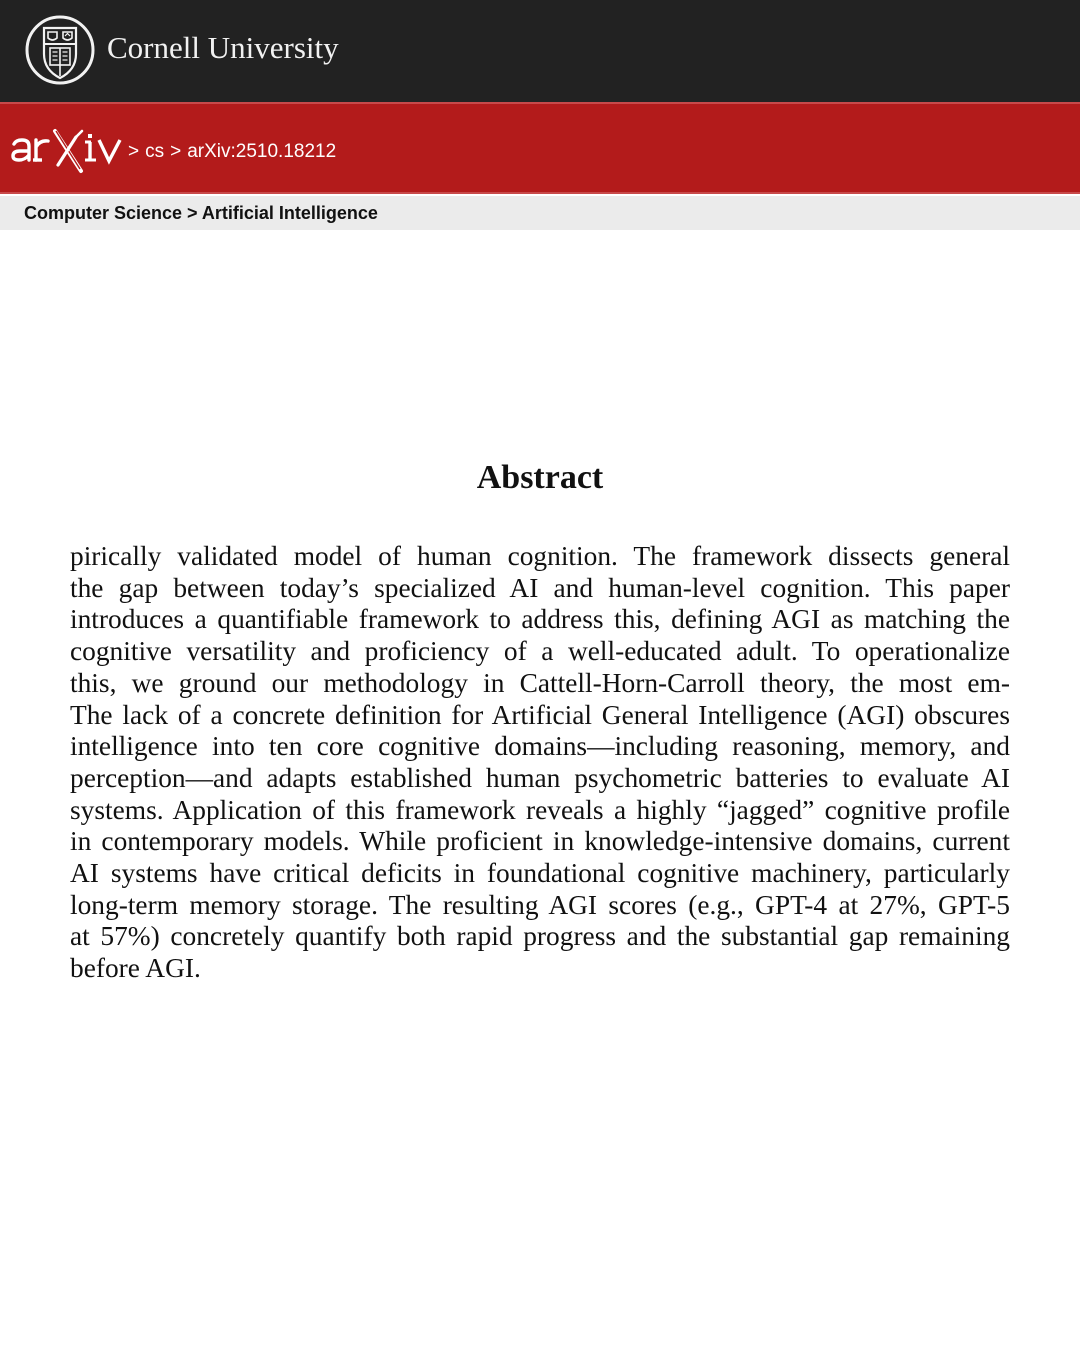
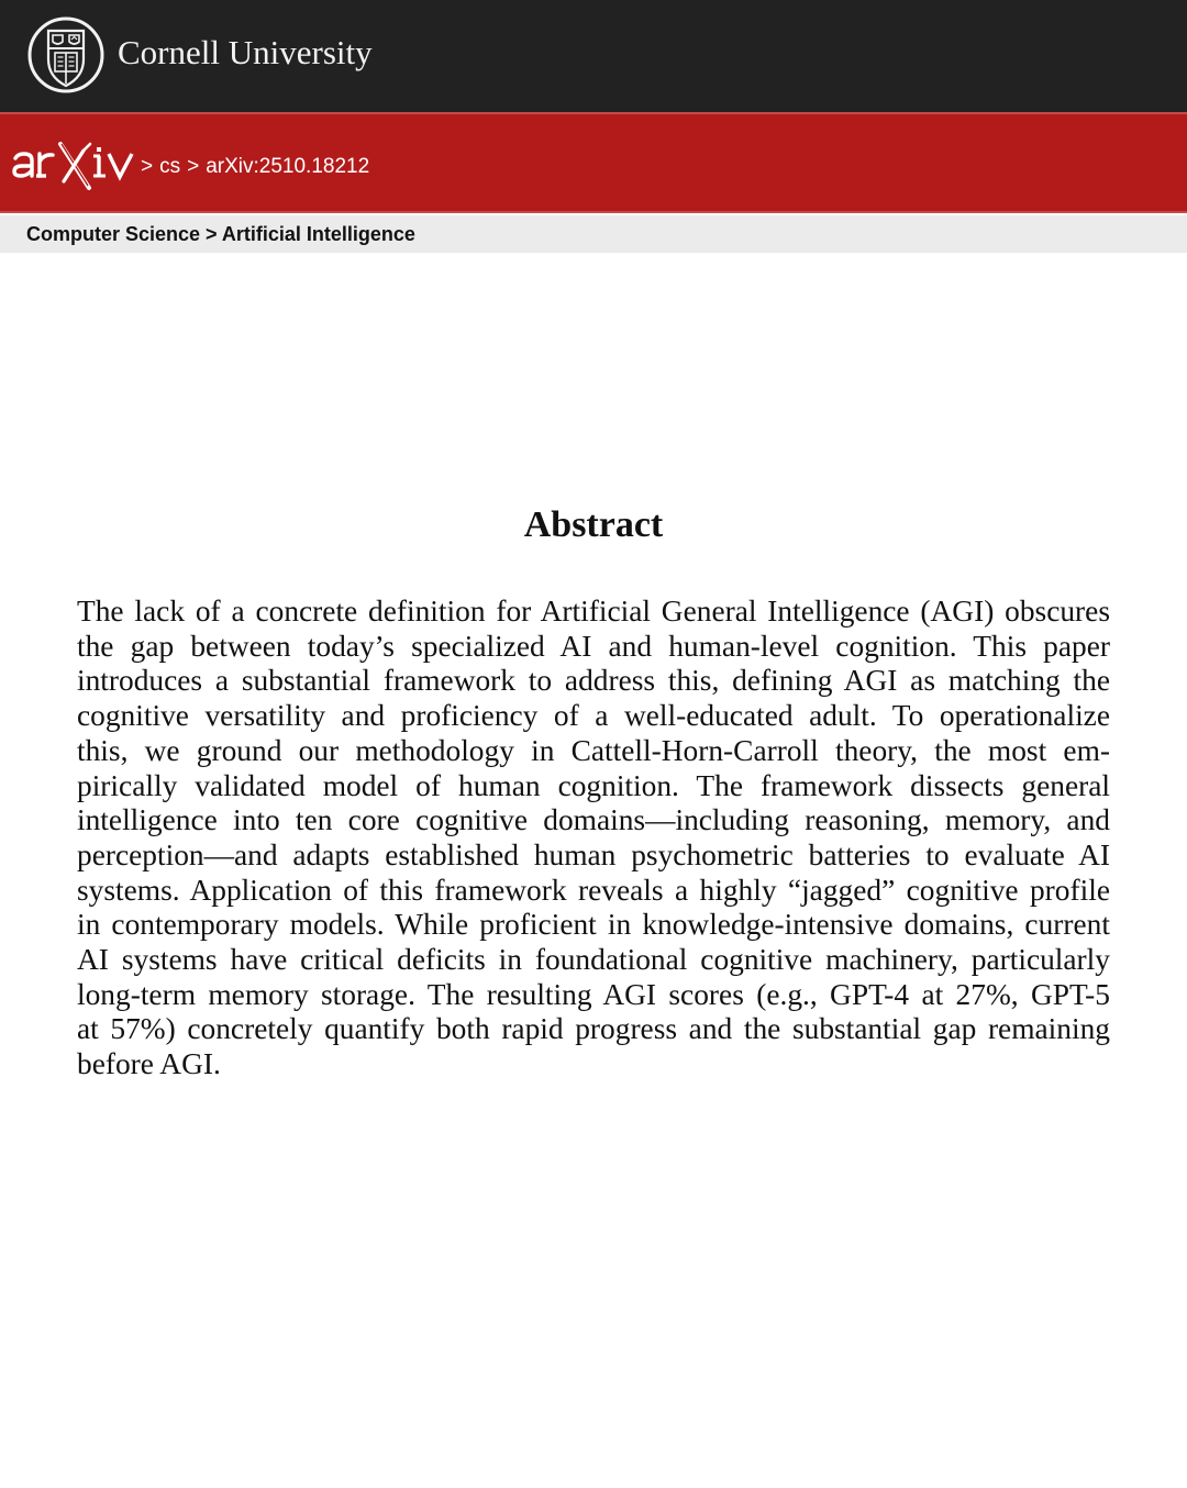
  Cornell University
  >
  cs
  >
  arXiv:2510.18212
  Computer Science > Artificial Intelligence
  Abstract
- pirically validated model of human cognition. The framework dissects general
+ The lack of a concrete definition for Artificial General Intelligence (AGI) obscures
  the gap between today’s specialized AI and human-level cognition. This paper
- introduces a quantifiable framework to address this, defining AGI as matching the
+ introduces a substantial framework to address this, defining AGI as matching the
  cognitive versatility and proficiency of a well-educated adult. To operationalize
  this, we ground our methodology in Cattell-Horn-Carroll theory, the most em-
- The lack of a concrete definition for Artificial General Intelligence (AGI) obscures
+ pirically validated model of human cognition. The framework dissects general
  intelligence into ten core cognitive domains—including reasoning, memory, and
  perception—and adapts established human psychometric batteries to evaluate AI
  systems. Application of this framework reveals a highly “jagged” cognitive profile
  in contemporary models. While proficient in knowledge-intensive domains, current
  AI systems have critical deficits in foundational cognitive machinery, particularly
  long-term memory storage. The resulting AGI scores (e.g., GPT-4 at 27%, GPT-5
  at 57%) concretely quantify both rapid progress and the substantial gap remaining
  before AGI.
